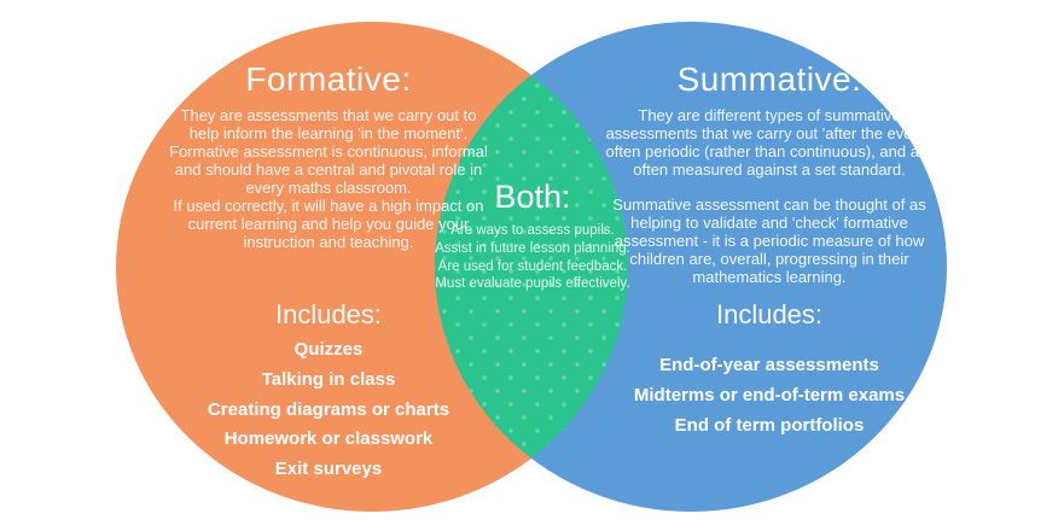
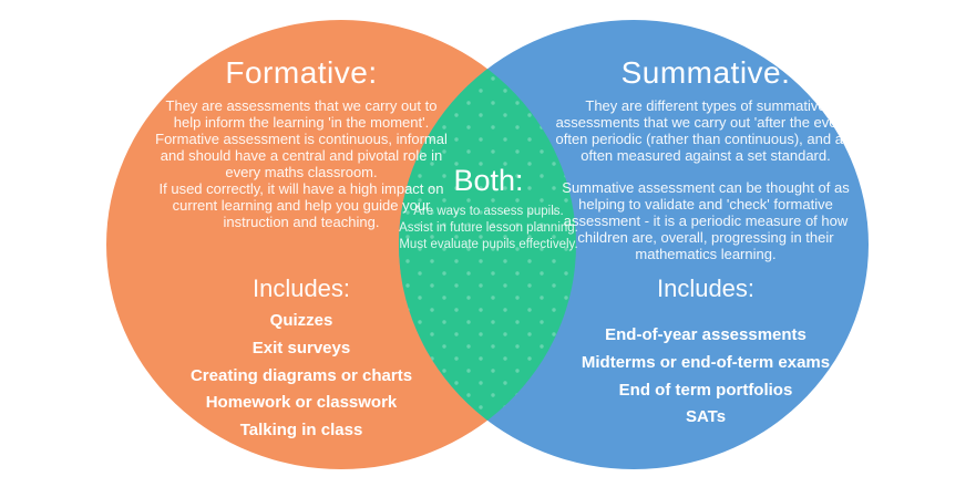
  Formative:
  They are assessments that we carry out to
  help inform the learning 'in the moment'.
  Formative assessment is continuous, informal
  and should have a central and pivotal role in
  every maths classroom.
  If used correctly, it will have a high impact on
  current learning and help you guide your
  instruction and teaching.
  Includes:
  Quizzes
- Talking in class
+ Exit surveys
  Creating diagrams or charts
  Homework or classwork
- Exit surveys
+ Talking in class
  Both:
  Are ways to assess pupils.
  Assist in future lesson planning.
- Are used for student feedback.
  Must evaluate pupils effectively.
  Summative:
  They are different types of summative
  assessments that we carry out 'after the event',
  often periodic (rather than continuous), and are
  often measured against a set standard.
  Summative assessment can be thought of as
  helping to validate and 'check' formative
  assessment - it is a periodic measure of how
  children are, overall, progressing in their
  mathematics learning.
  Includes:
  End-of-year assessments
  Midterms or end-of-term exams
  End of term portfolios
+ SATs
